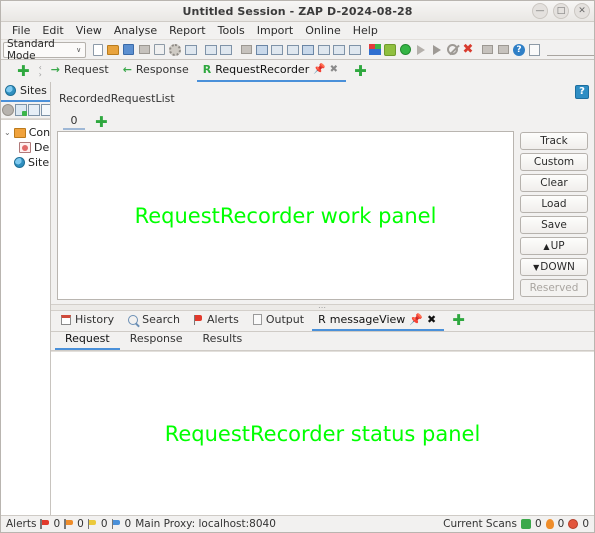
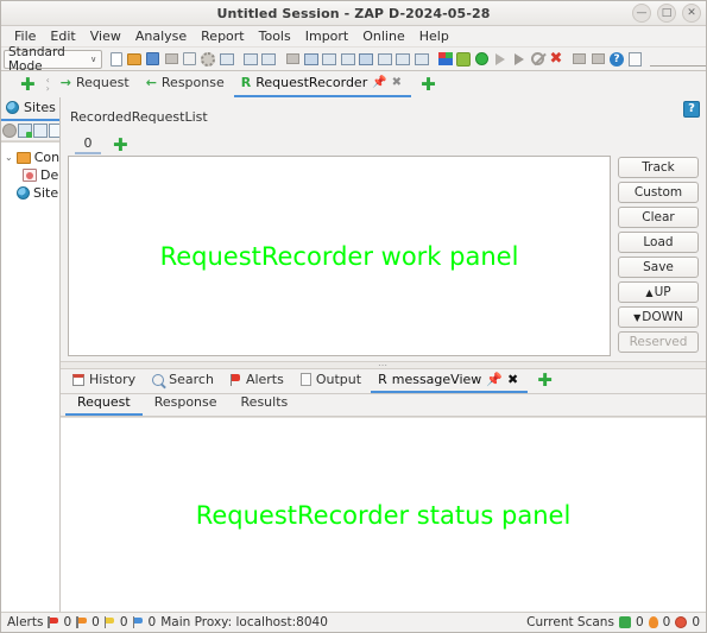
- Untitled Session - ZAP D-2024-08-28
+ Untitled Session - ZAP D-2024-05-28
  —
  □
  ✕
  File
  Edit
  View
  Analyse
  Report
  Tools
  Import
  Online
  Help
  Standard Mode
  ∨
  ✖
  ?
  ✚
  ‹
  ›
  →
  Request
  ←
  Response
  R
  RequestRecorder
  📌
  ✖
  ✚
  Sites
  ⌄
  Con
  De
  Site
  ?
  RecordedRequestList
  0
  ✚
  RequestRecorder work panel
  Track
  Custom
  Clear
  Load
  Save
  ▲
  UP
  ▼
  DOWN
  Reserved
  ⋯
  History
  Search
  Alerts
  Output
  R
  messageView
  📌
  ✖
  ✚
  Request
  Response
  Results
  RequestRecorder status panel
  Alerts
  0
  0
  0
  0
  Main Proxy: localhost:8040
  Current Scans
  0
  0
  0
